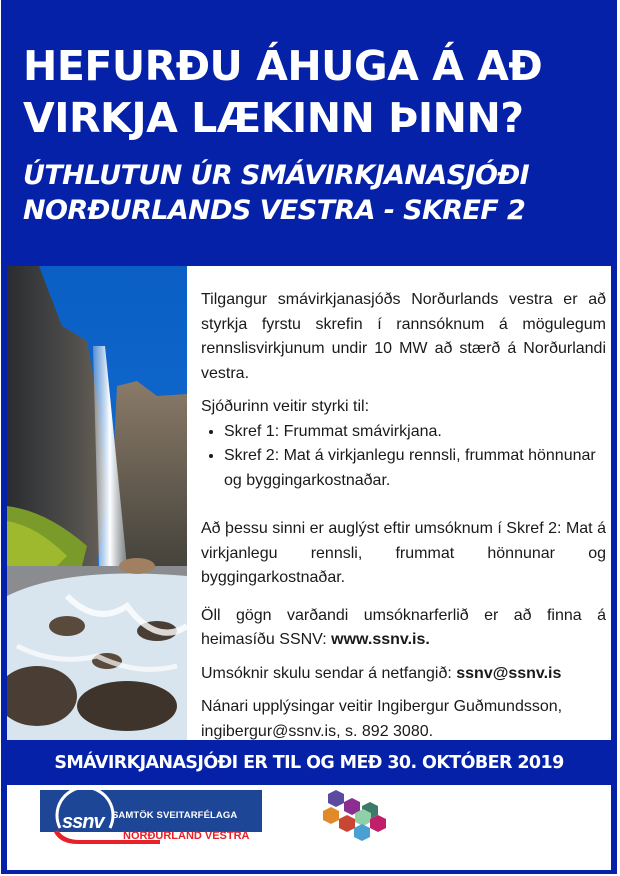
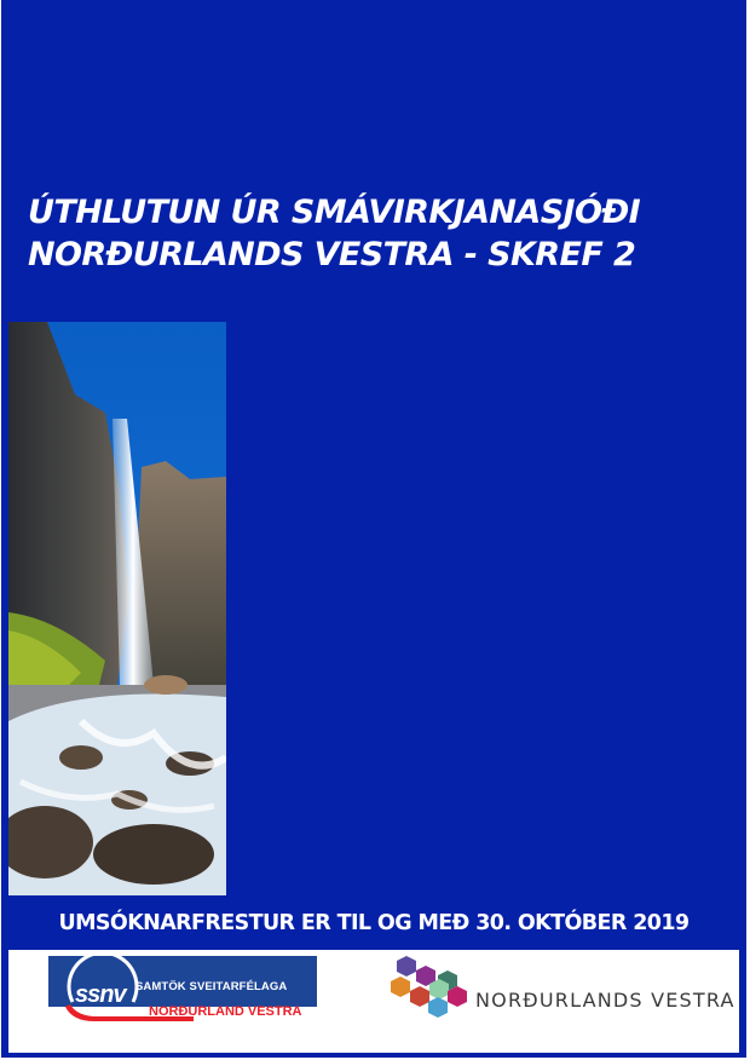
- HEFURÐU ÁHUGA Á AÐ
- VIRKJA LÆKINN ÞINN?
  ÚTHLUTUN ÚR SMÁVIRKJANASJÓÐI
  NORÐURLANDS VESTRA - SKREF 2
- Tilgangur smávirkjanasjóðs Norðurlands vestra er að styrkja fyrstu skrefin í rannsóknum á mögulegum rennslisvirkjunum undir 10 MW að stærð á Norðurlandi vestra.
- Sjóðurinn veitir styrki til:
- Skref 1: Frummat smávirkjana.
- Skref 2: Mat á virkjanlegu rennsli, frummat hönnunar og byggingarkostnaðar.
- Að þessu sinni er auglýst eftir umsóknum í Skref 2: Mat á virkjanlegu rennsli, frummat hönnunar og byggingarkostnaðar.
- Öll gögn varðandi umsóknarferlið er að finna á heimasíðu SSNV: www.ssnv.is.
- Umsóknir skulu sendar á netfangið: ssnv@ssnv.is
- Nánari upplýsingar veitir Ingibergur Guðmundsson, ingibergur@ssnv.is, s. 892 3080.
- SMÁVIRKJANASJÓÐI ER TIL OG MEÐ 30. OKTÓBER 2019
+ UMSÓKNARFRESTUR ER TIL OG MEÐ 30. OKTÓBER 2019
  ssnv
  SAMTÖK SVEITARFÉLAGA
  NORÐURLAND VESTRA
+ NORÐURLANDS VESTRA
